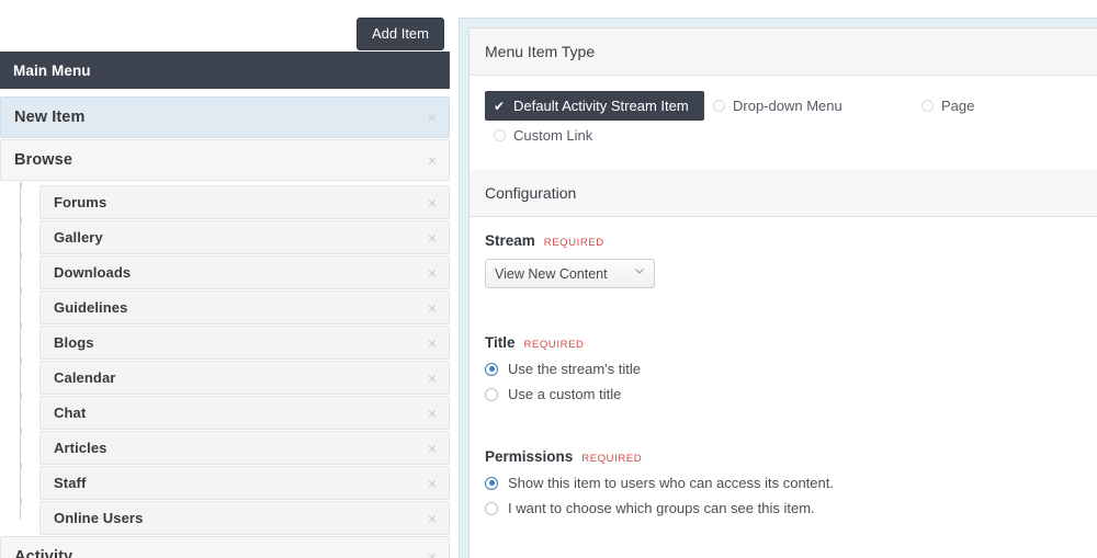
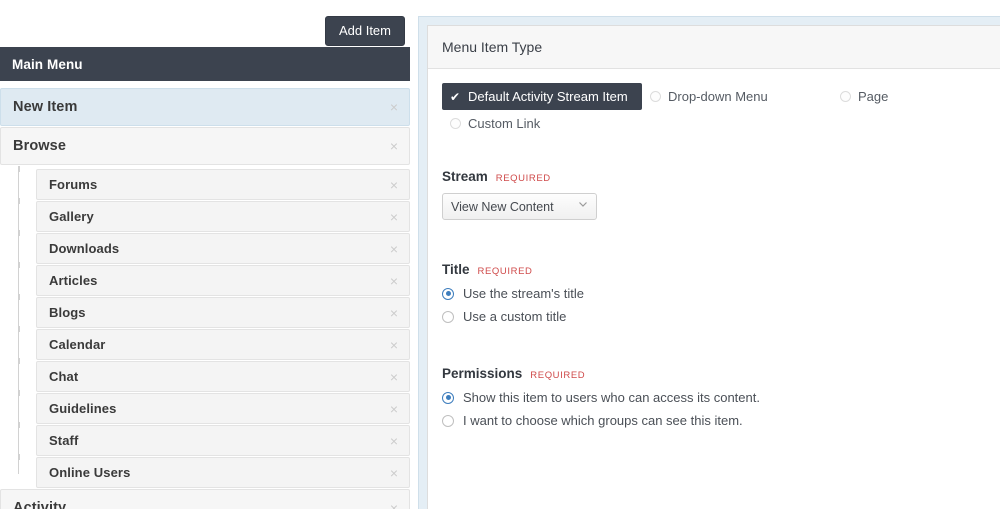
  Add Item
  Main Menu
  New Item
  ×
  Browse
  ×
  Forums
  ×
  Gallery
  ×
  Downloads
  ×
- Guidelines
+ Articles
  ×
  Blogs
  ×
  Calendar
  ×
  Chat
  ×
- Articles
+ Guidelines
  ×
  Staff
  ×
  Online Users
  ×
  Activity
  ×
  Menu Item Type
  ✔
  Default Activity Stream Item
  Drop-down Menu
  Page
  Custom Link
- Configuration
  Stream
  REQUIRED
  View New Content
  Title
  REQUIRED
  Use the stream's title
  Use a custom title
  Permissions
  REQUIRED
  Show this item to users who can access its content.
  I want to choose which groups can see this item.
